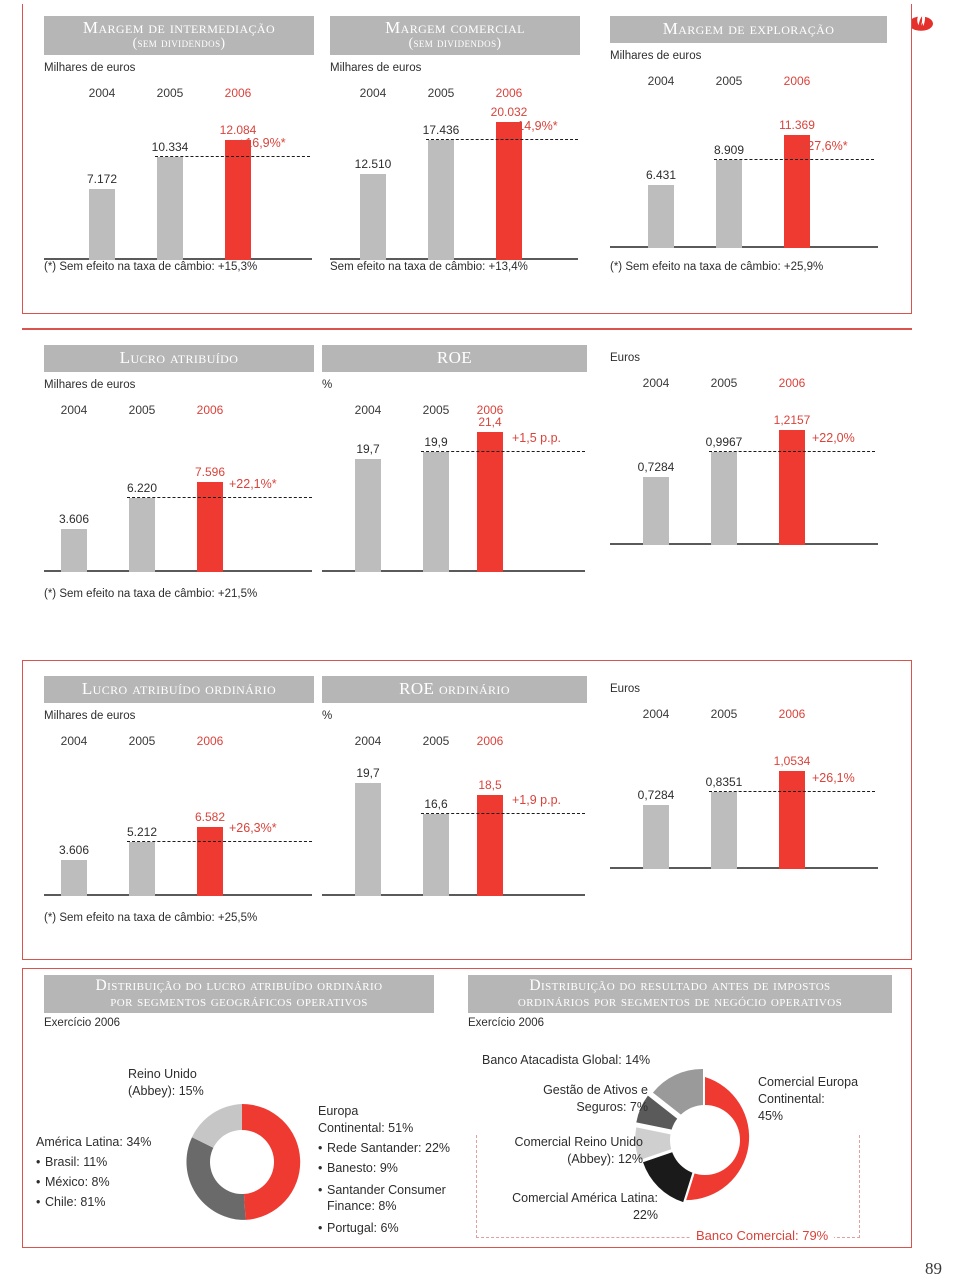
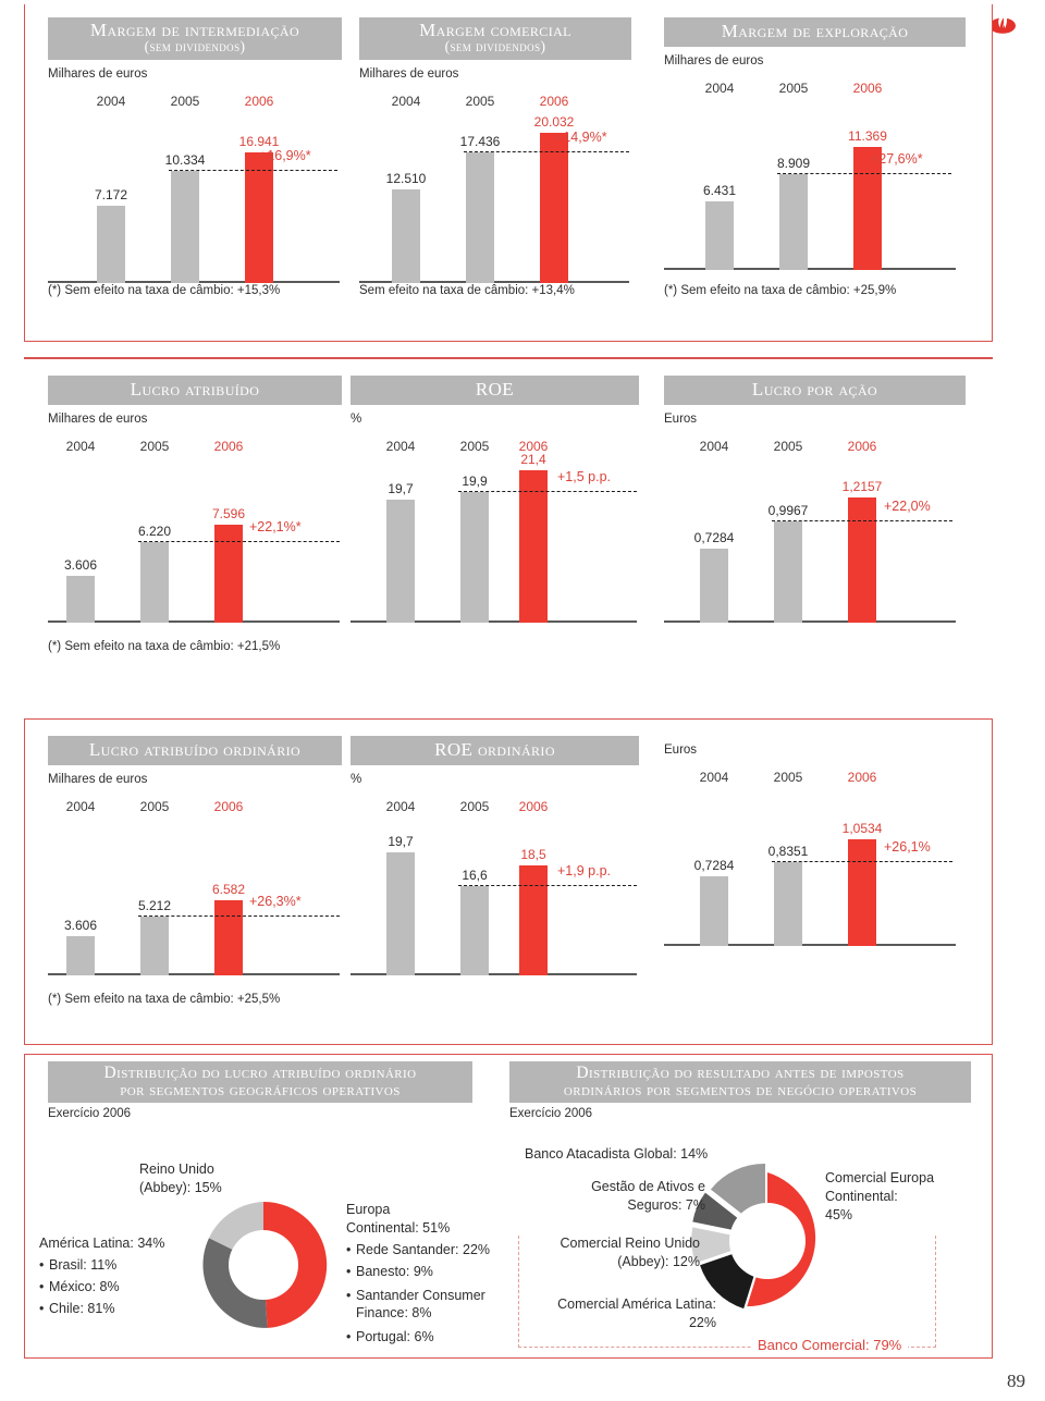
  Margem de intermediação
  (sem dividendos)
  Milhares de euros
  7.172
  10.334
- 12.084
+ 16.941
  +16,9%*
  2004
  2005
  2006
  (*) Sem efeito na taxa de câmbio: +15,3%
  Margem comercial
  (sem dividendos)
  Milhares de euros
  12.510
  17.436
  20.032
  +14,9%*
  2004
  2005
  2006
  Sem efeito na taxa de câmbio: +13,4%
  Margem de exploração
  Milhares de euros
  6.431
  8.909
  11.369
  +27,6%*
  2004
  2005
  2006
  (*) Sem efeito na taxa de câmbio: +25,9%
  Lucro atribuído
  Milhares de euros
  3.606
  6.220
  7.596
  +22,1%*
  2004
  2005
  2006
  (*) Sem efeito na taxa de câmbio: +21,5%
  ROE
  %
  19,7
  19,9
  21,4
  +1,5 p.p.
  2004
  2005
  2006
+ Lucro por ação
  Euros
  0,7284
  0,9967
  1,2157
  +22,0%
  2004
  2005
  2006
  Lucro atribuído ordinário
  Milhares de euros
  3.606
  5.212
  6.582
  +26,3%*
  2004
  2005
  2006
  (*) Sem efeito na taxa de câmbio: +25,5%
  ROE ordinário
  %
  19,7
  16,6
  18,5
  +1,9 p.p.
  2004
  2005
  2006
  Euros
  0,7284
  0,8351
  1,0534
  +26,1%
  2004
  2005
  2006
  Distribuição do lucro atribuído ordinário
  por segmentos geográficos operativos
  Exercício 2006
  Reino Unido
  (Abbey): 15%
  América Latina: 34%
  Brasil: 11%
  México: 8%
  Chile: 81%
  Europa
  Continental: 51%
  Rede Santander: 22%
  Banesto: 9%
  Santander Consumer
  Finance: 8%
  Portugal: 6%
  Distribuição do resultado antes de impostos
  ordinários por segmentos de negócio operativos
  Exercício 2006
  Banco Atacadista Global: 14%
  Gestão de Ativos e
  Seguros: 7%
  Comercial Reino Unido
  (Abbey): 12%
  Comercial América Latina:
  22%
  Comercial Europa
  Continental:
  45%
  Banco Comercial: 79%
  89
